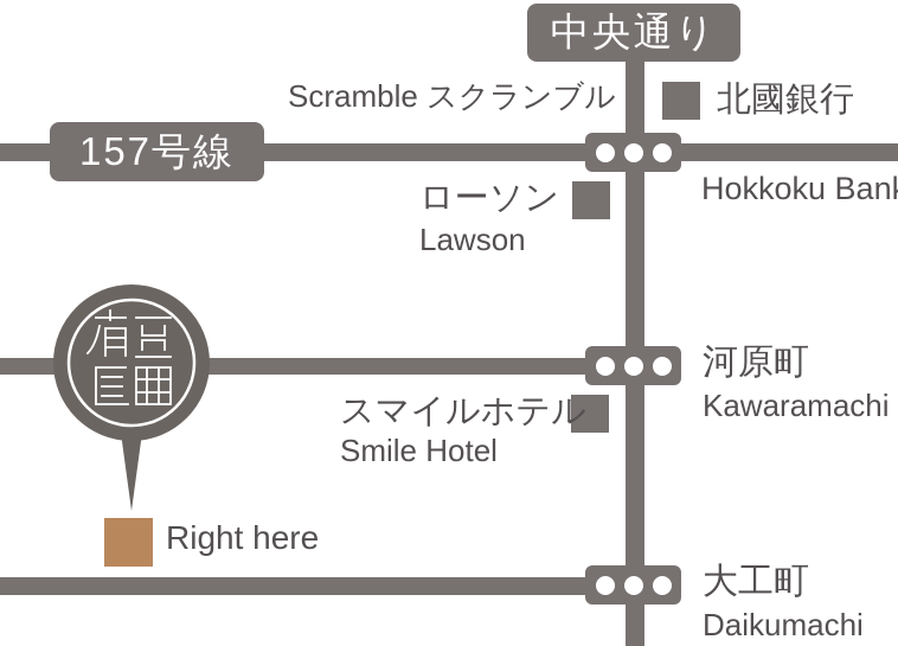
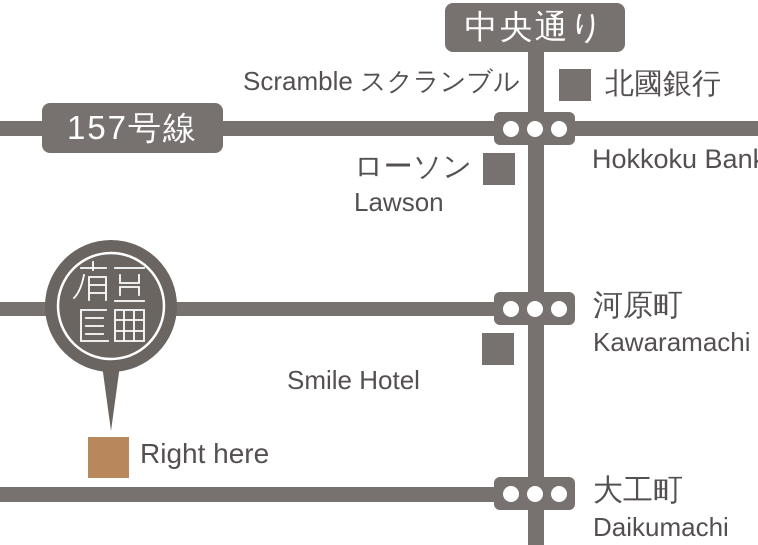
  中央通り
  157号線
  Scramble スクランブル
  北國銀行
  Hokkoku Ban
  ローソン
  Lawson
  河原町
  Kawaramachi
- スマイルホテル
  Smile Hotel
  大工町
  Daikumachi
  Right here
